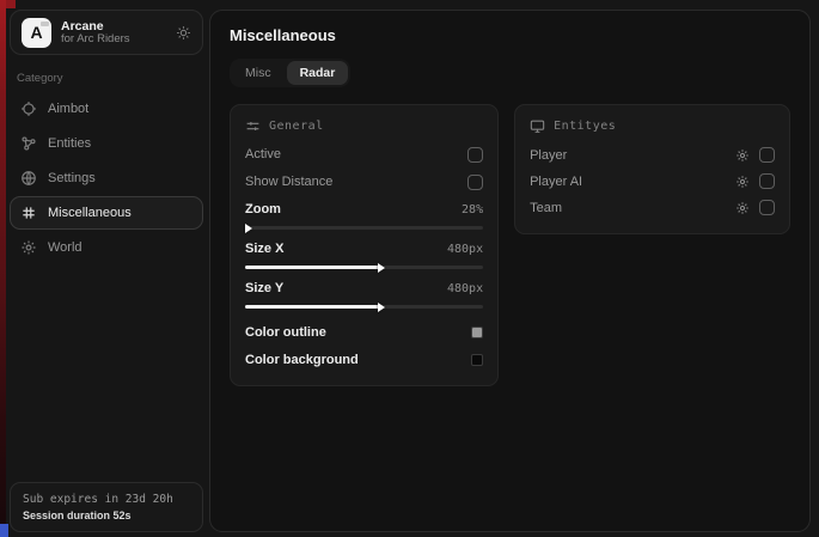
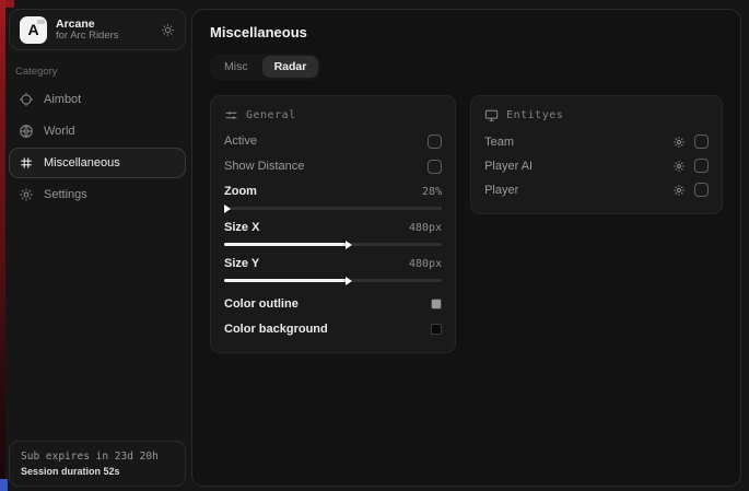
  A
  Arcane
  for Arc Riders
  Category
  Aimbot
- Entities
- Settings
+ World
  Miscellaneous
- World
+ Settings
  Sub expires in 23d 20h
  Session duration 52s
  Miscellaneous
  Misc
  Radar
  General
  Active
  Show Distance
  Zoom
  28%
  Size X
  480px
  Size Y
  480px
  Color outline
  Color background
  Entityes
- Player
+ Team
  Player AI
- Team
+ Player
